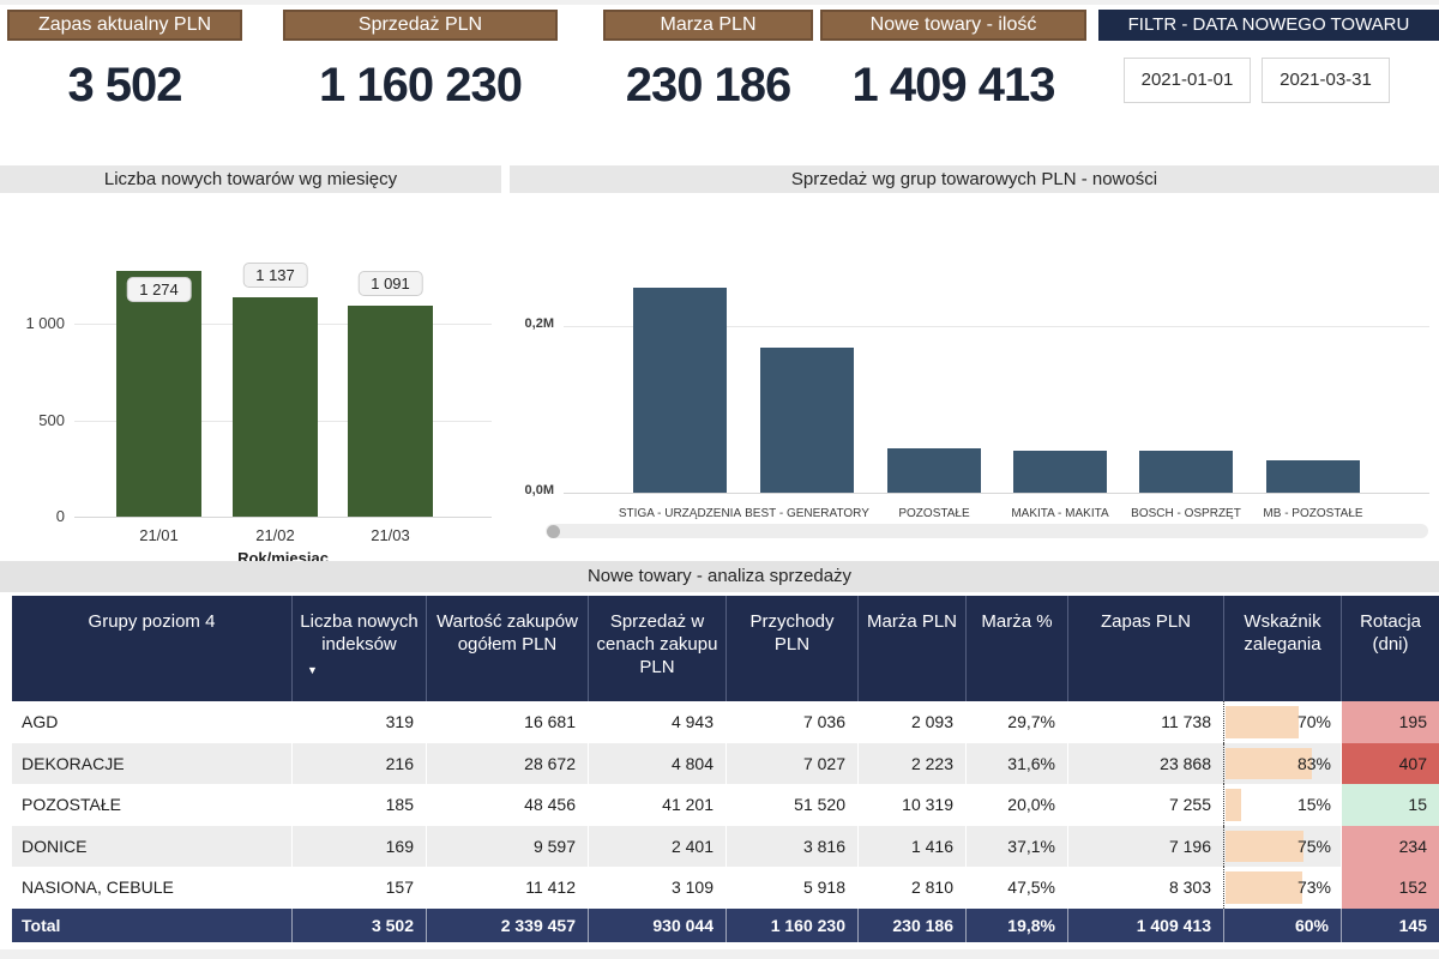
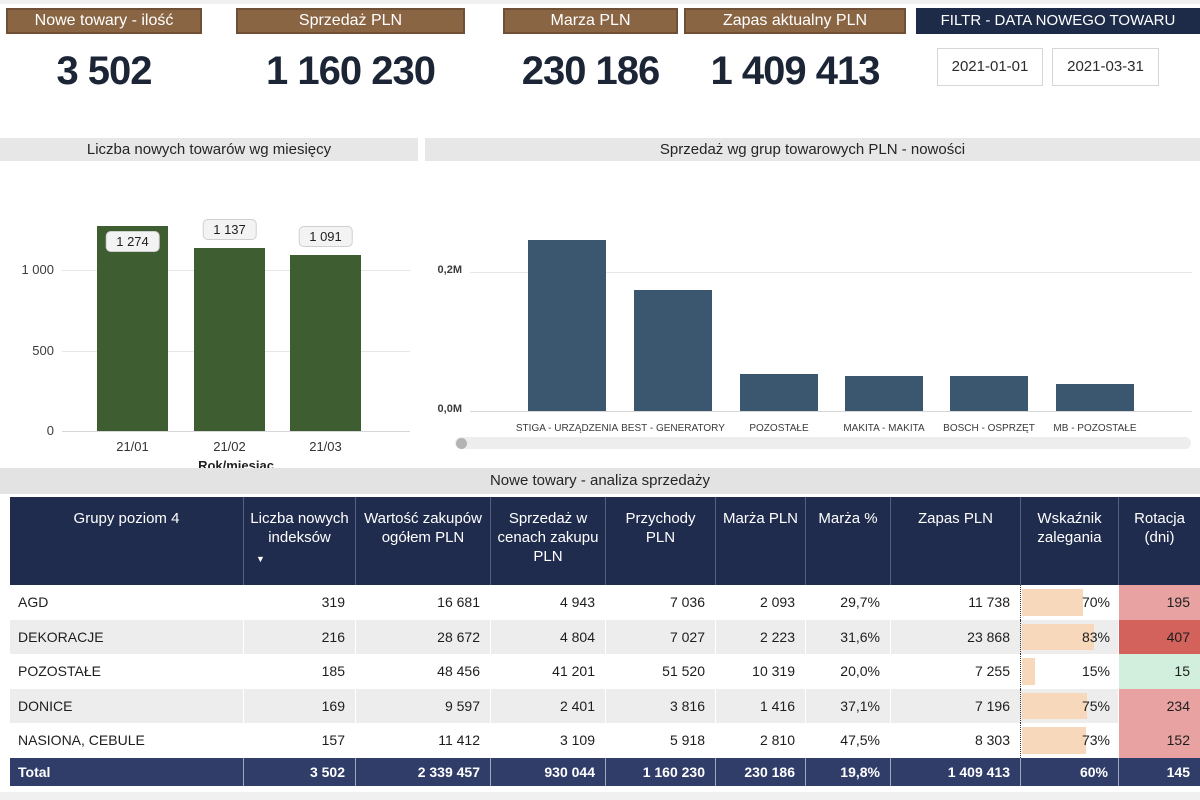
- Zapas aktualny PLN
+ Nowe towary - ilość
  3 502
  Sprzedaż PLN
  1 160 230
  Marza PLN
  230 186
- Nowe towary - ilość
+ Zapas aktualny PLN
  1 409 413
  FILTR - DATA NOWEGO TOWARU
  2021-01-01
  2021-03-31
  Liczba nowych towarów wg miesięcy
  0
  500
  1 000
  21/01
  1 274
  21/02
  1 137
  21/03
  1 091
  Rok/miesiąc
  Sprzedaż wg grup towarowych PLN - nowości
  0,0M
  0,2M
  STIGA - URZĄDZENIA
  BEST - GENERATORY
  POZOSTAŁE
  MAKITA - MAKITA
  BOSCH - OSPRZĘT
  MB - POZOSTAŁE
  Nowe towary - analiza sprzedaży
  Grupy poziom 4
  Liczba nowych indeksów
  ▼
  Wartość zakupów ogółem PLN
  Sprzedaż w cenach zakupu PLN
  Przychody PLN
  Marża PLN
  Marża %
  Zapas PLN
  Wskaźnik zalegania
  Rotacja (dni)
  AGD
  319
  16 681
  4 943
  7 036
  2 093
  29,7%
  11 738
  70%
  195
  DEKORACJE
  216
  28 672
  4 804
  7 027
  2 223
  31,6%
  23 868
  83%
  407
  POZOSTAŁE
  185
  48 456
  41 201
  51 520
  10 319
  20,0%
  7 255
  15%
  15
  DONICE
  169
  9 597
  2 401
  3 816
  1 416
  37,1%
  7 196
  75%
  234
  NASIONA, CEBULE
  157
  11 412
  3 109
  5 918
  2 810
  47,5%
  8 303
  73%
  152
  Total
  3 502
  2 339 457
  930 044
  1 160 230
  230 186
  19,8%
  1 409 413
  60%
  145
